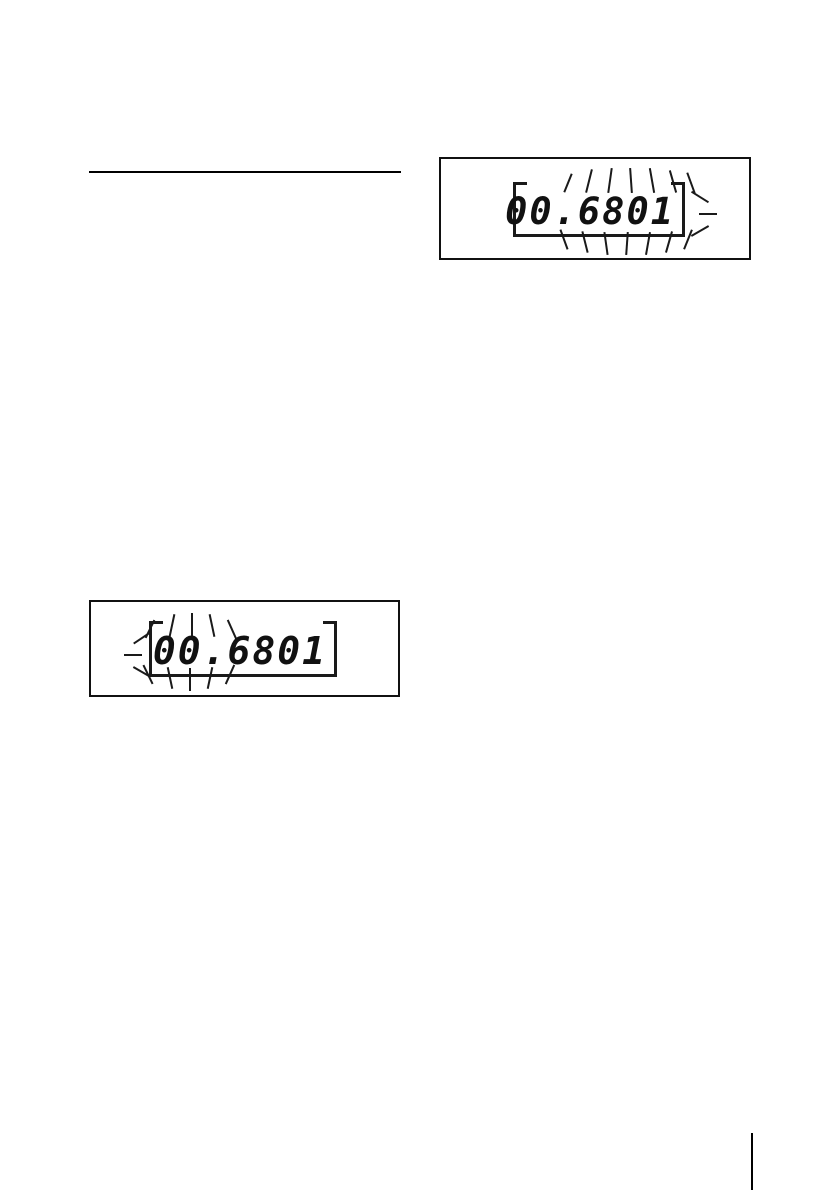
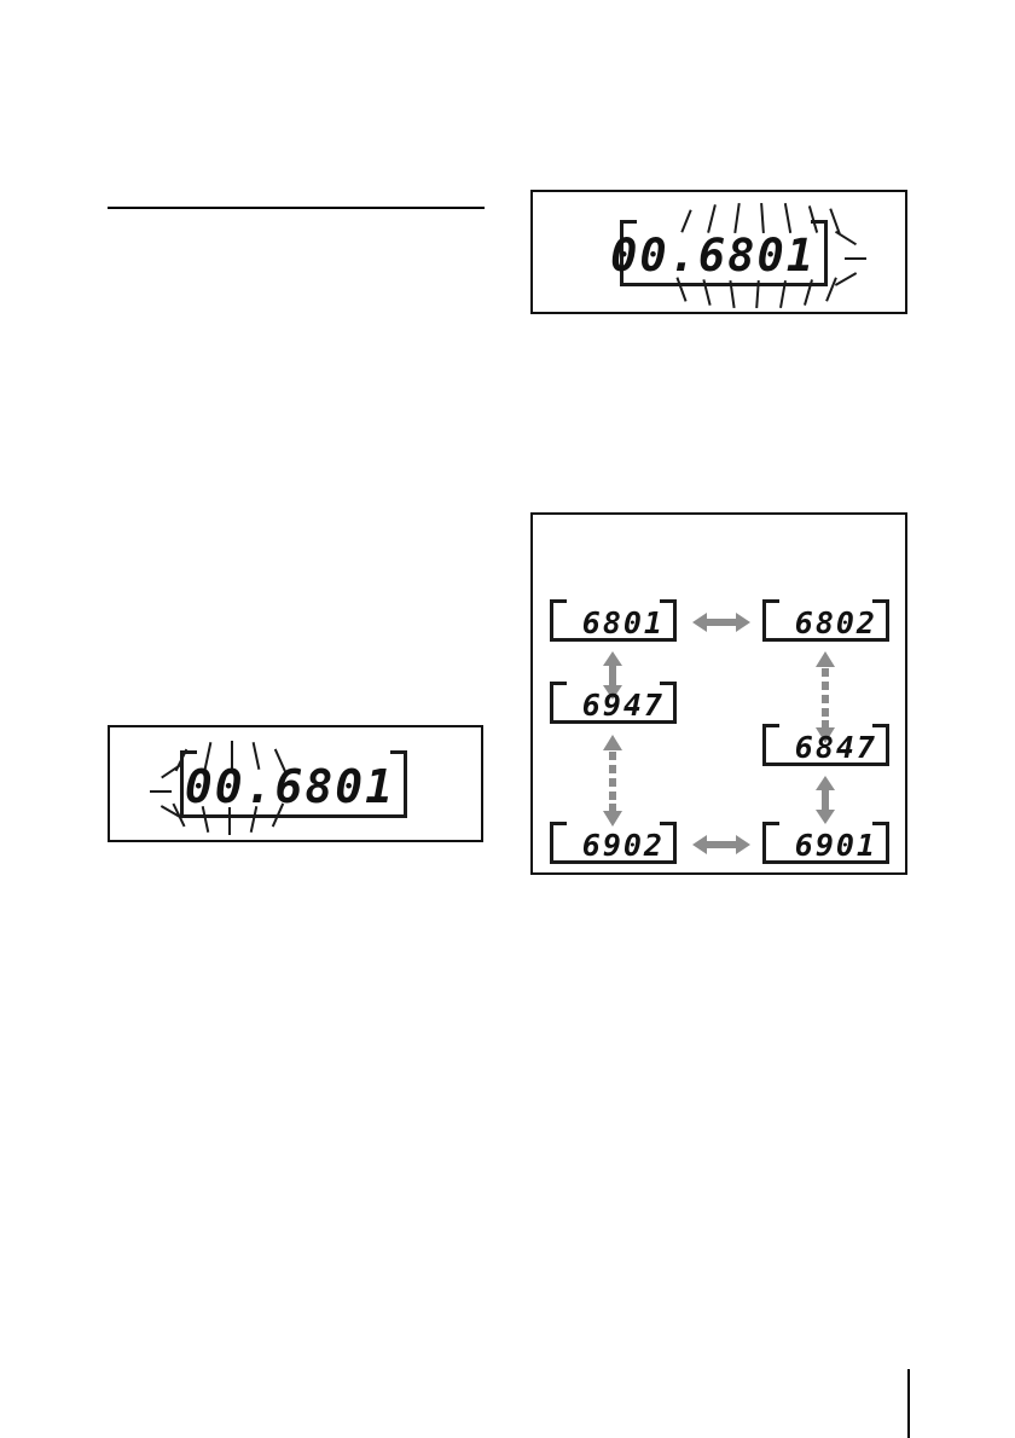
  00.6801
  00.6801
+ 6801
+ 6802
+ 6947
+ 6847
+ 6902
+ 6901
